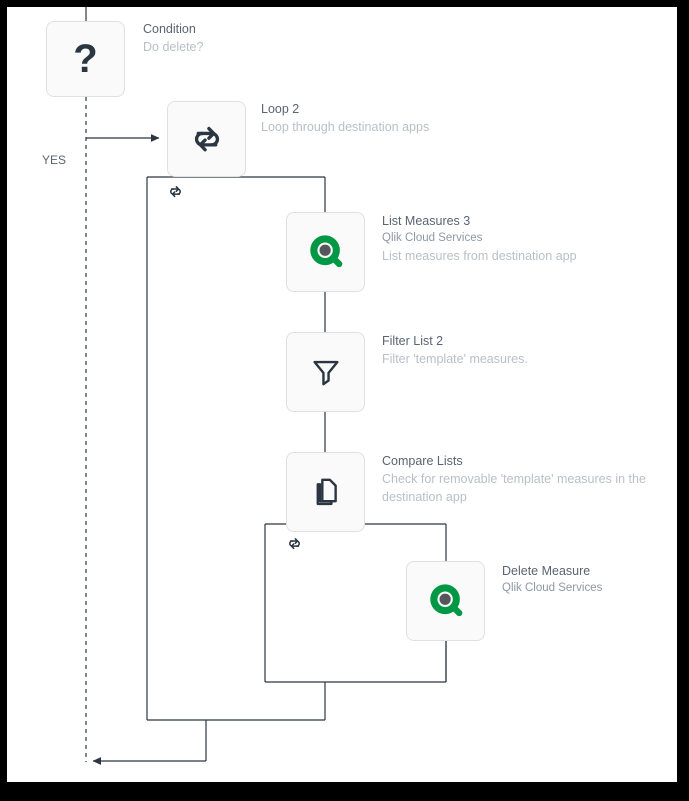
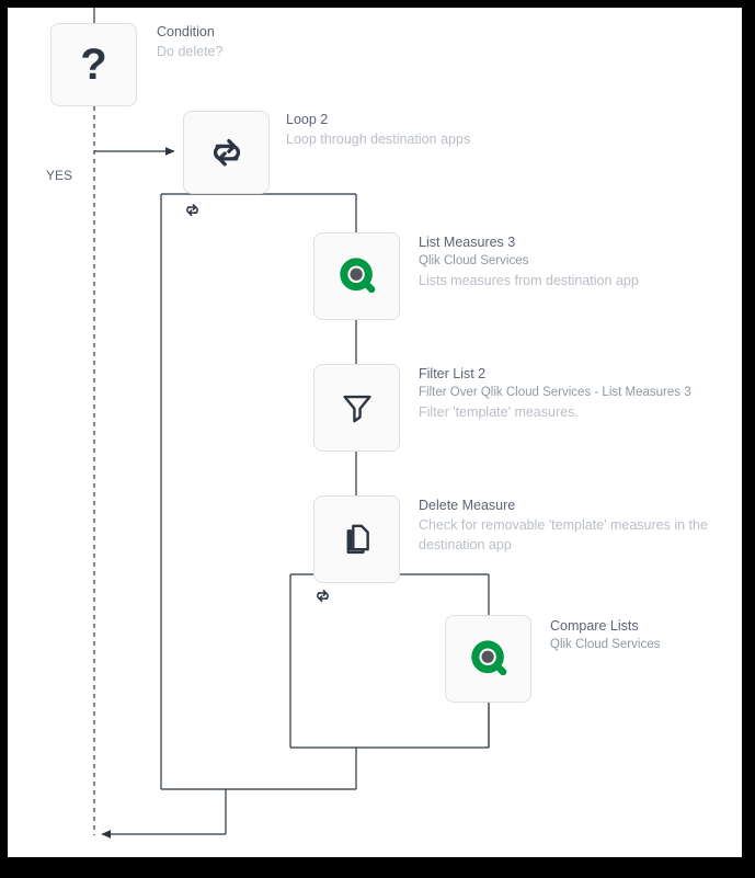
  YES
  ?
  Condition
  Do delete?
  Loop 2
  Loop through destination apps
  List Measures 3
  Qlik Cloud Services
- List measures from destination app
+ Lists measures from destination app
  Filter List 2
+ Filter Over Qlik Cloud Services - List Measures 3
  Filter 'template' measures.
- Compare Lists
+ Delete Measure
  Check for removable 'template' measures in the destination app
- Delete Measure
+ Compare Lists
  Qlik Cloud Services
